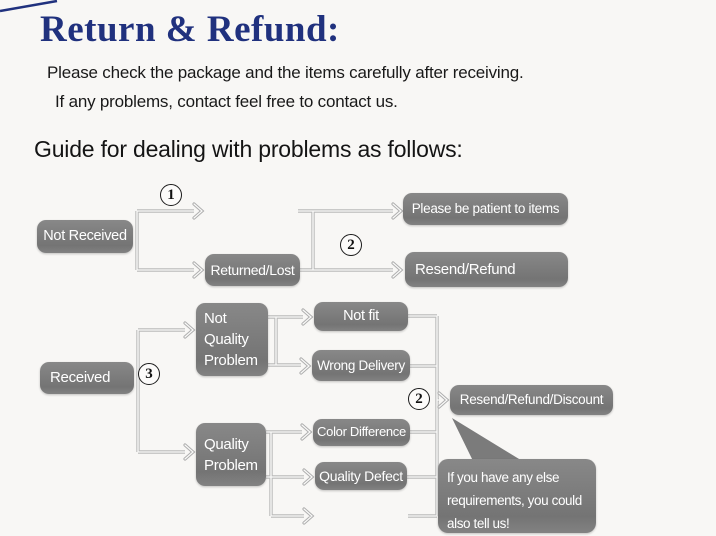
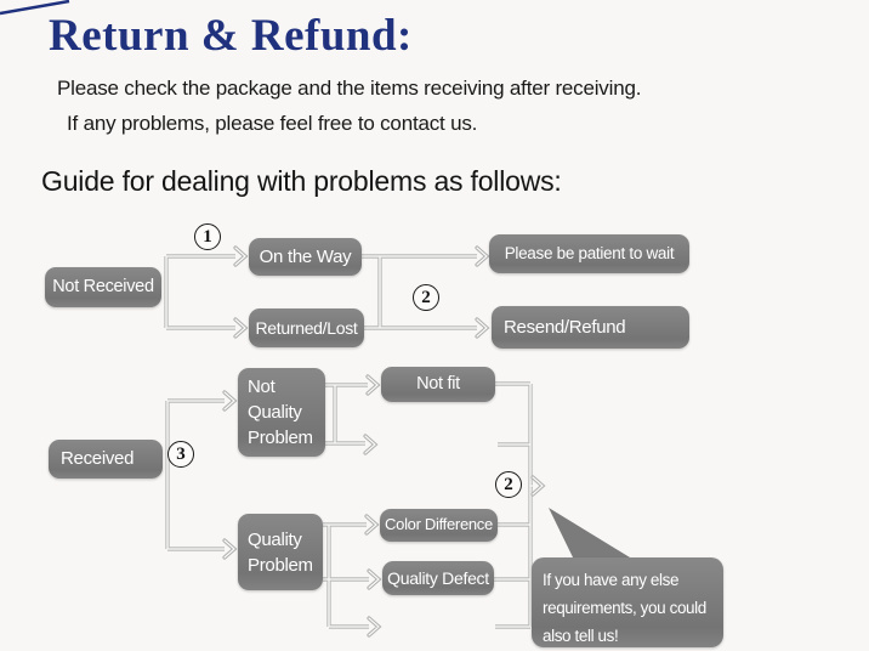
  Return & Refund:
- Please check the package and the items carefully after receiving.
+ Please check the package and the items receiving after receiving.
- If any problems, contact feel free to contact us.
+ If any problems, please feel free to contact us.
  Guide for dealing with problems as follows:
  1
  2
  3
  2
  Not Received
+ On the Way
- Please be patient to items
+ Please be patient to wait
  Returned/Lost
  Resend/Refund
  Received
  Not Quality Problem
  Not fit
- Wrong Delivery
  Quality Problem
  Color Difference
  Quality Defect
- Resend/Refund/Discount
  If you have any else
  requirements, you could
  also tell us!
